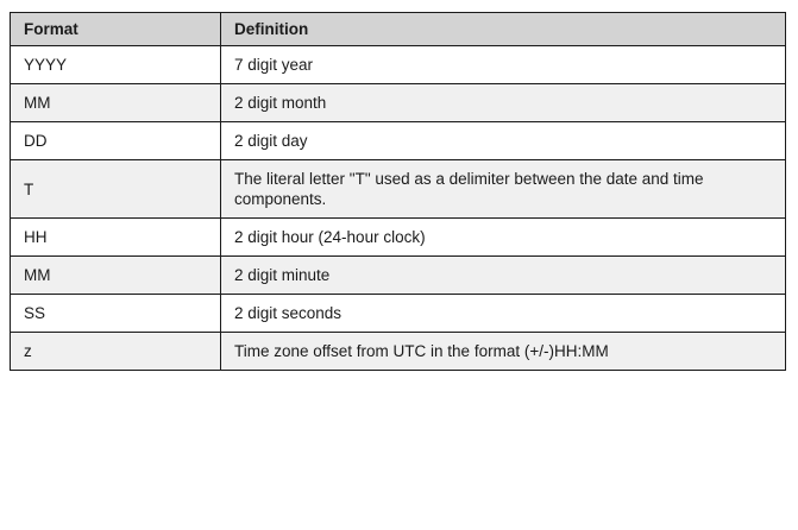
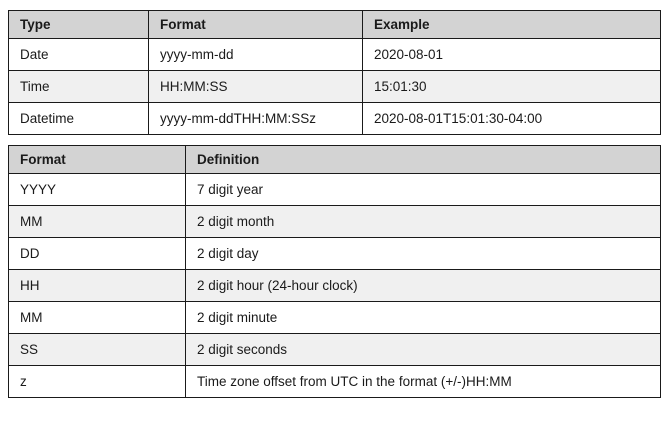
+ Type	Format	Example
+ Date	yyyy-mm-dd	2020-08-01
+ Time	HH:MM:SS	15:01:30
+ Datetime	yyyy-mm-ddTHH:MM:SSz	2020-08-01T15:01:30-04:00
  Format	Definition
  YYYY	7 digit year
  MM	2 digit month
  DD	2 digit day
- T	The literal letter "T" used as a delimiter between the date and time components.
  HH	2 digit hour (24-hour clock)
  MM	2 digit minute
  SS	2 digit seconds
  z	Time zone offset from UTC in the format (+/-)HH:MM
